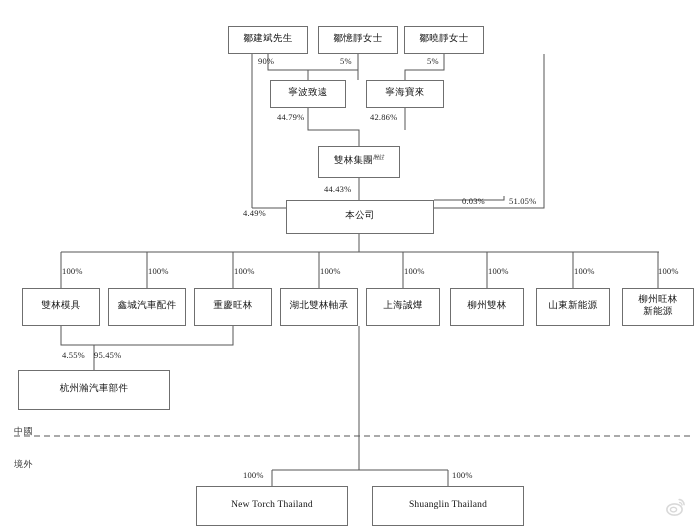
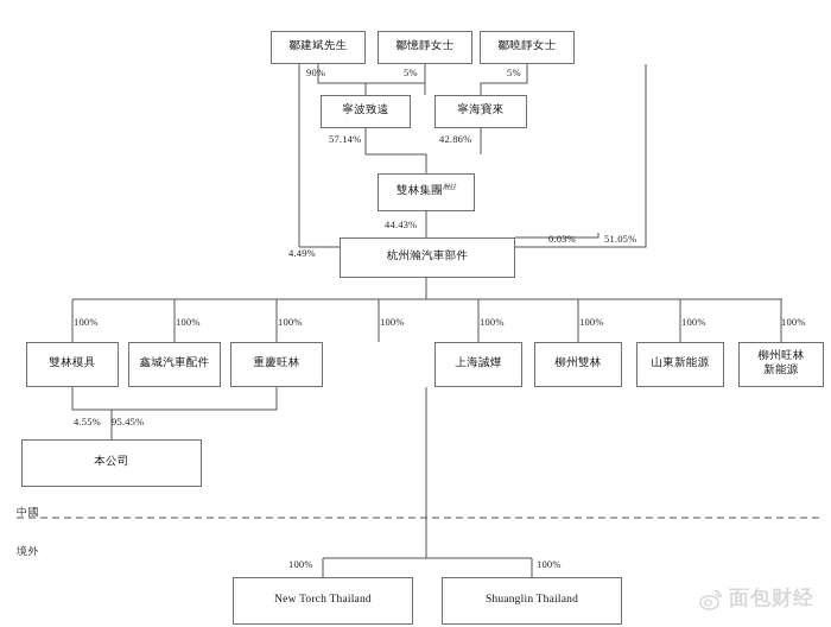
  鄒建斌先生
  鄒憶靜女士
  鄒曉靜女士
  寧波致遠
  寧海寶來
- 本公司
+ 杭州瀚汽車部件
  雙林模具
  鑫城汽車配件
  重慶旺林
- 湖北雙林軸承
  上海誠燁
  柳州雙林
  山東新能源
  柳州旺林
  新能源
- 杭州瀚汽車部件
+ 本公司
  New Torch Thailand
  Shuanglin Thailand
  90%
  5%
  5%
- 44.79%
+ 57.14%
  42.86%
  44.43%
  0.03%
  51.05%
  4.49%
  100%
  100%
  100%
  100%
  100%
  100%
  100%
  100%
  4.55%
  95.45%
  100%
  100%
  中國
  境外
+ 面包财经
